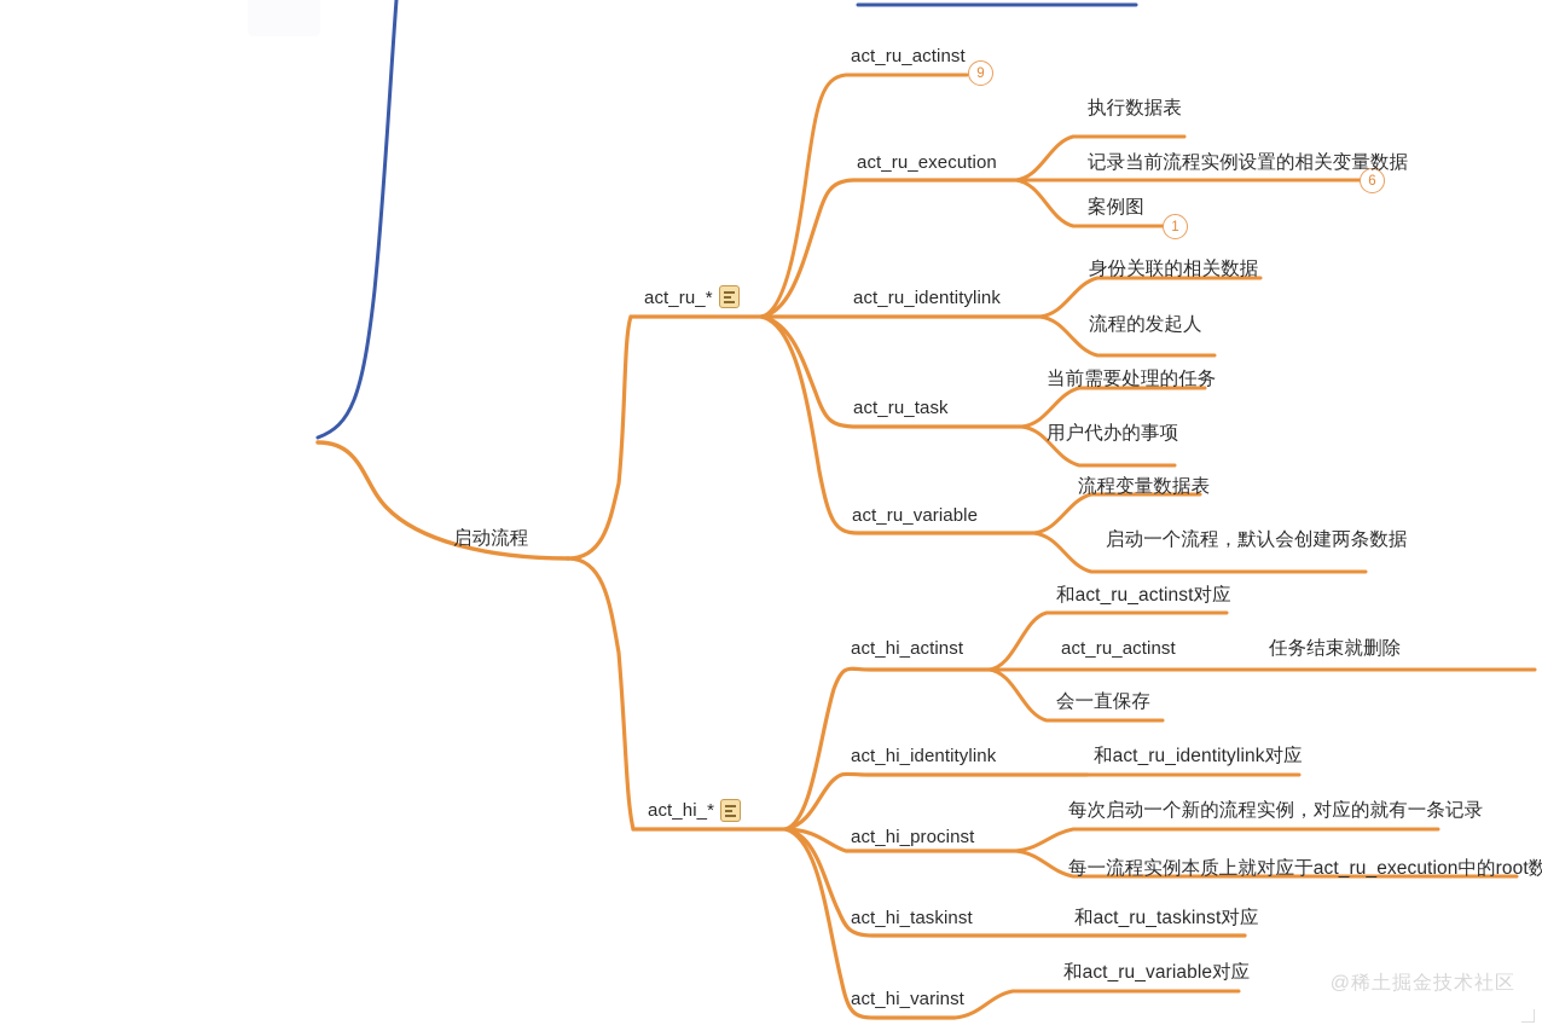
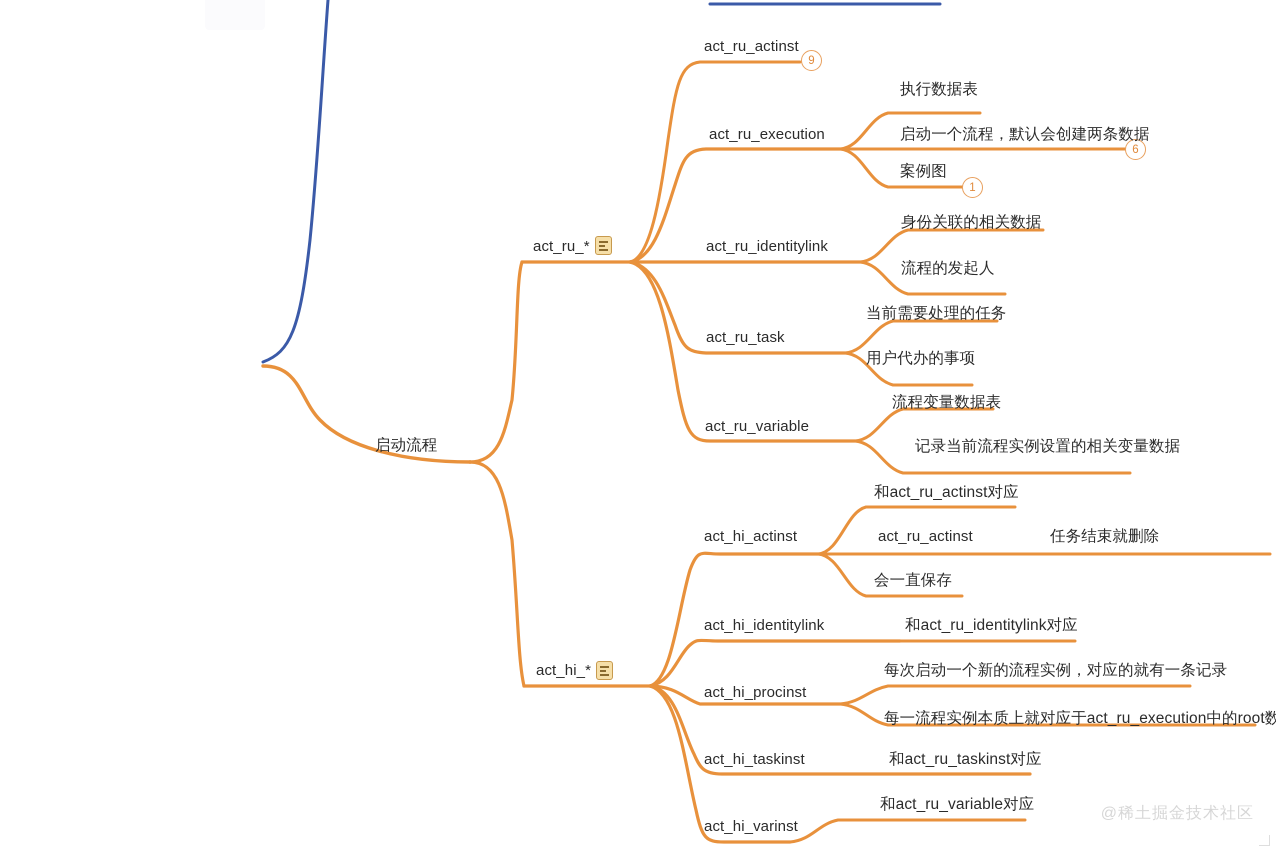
  启动流程
  act_ru_*
  act_ru_actinst
  9
  act_ru_execution
  6
  执行数据表
- 记录当前流程实例设置的相关变量数据
+ 启动一个流程，默认会创建两条数据
  案例图
  1
  act_ru_identitylink
  身份关联的相关数据
  流程的发起人
  act_ru_task
  当前需要处理的任务
  用户代办的事项
  act_ru_variable
  流程变量数据表
- 启动一个流程，默认会创建两条数据
+ 记录当前流程实例设置的相关变量数据
  act_hi_*
  act_hi_actinst
  和act_ru_actinst对应
  act_ru_actinst
  任务结束就删除
  会一直保存
  act_hi_identitylink
  和act_ru_identitylink对应
  act_hi_procinst
  每次启动一个新的流程实例，对应的就有一条记录
  每一流程实例本质上就对应于act_ru_execution中的root数
  act_hi_taskinst
  和act_ru_taskinst对应
  act_hi_varinst
  和act_ru_variable对应
  @稀土掘金技术社区
